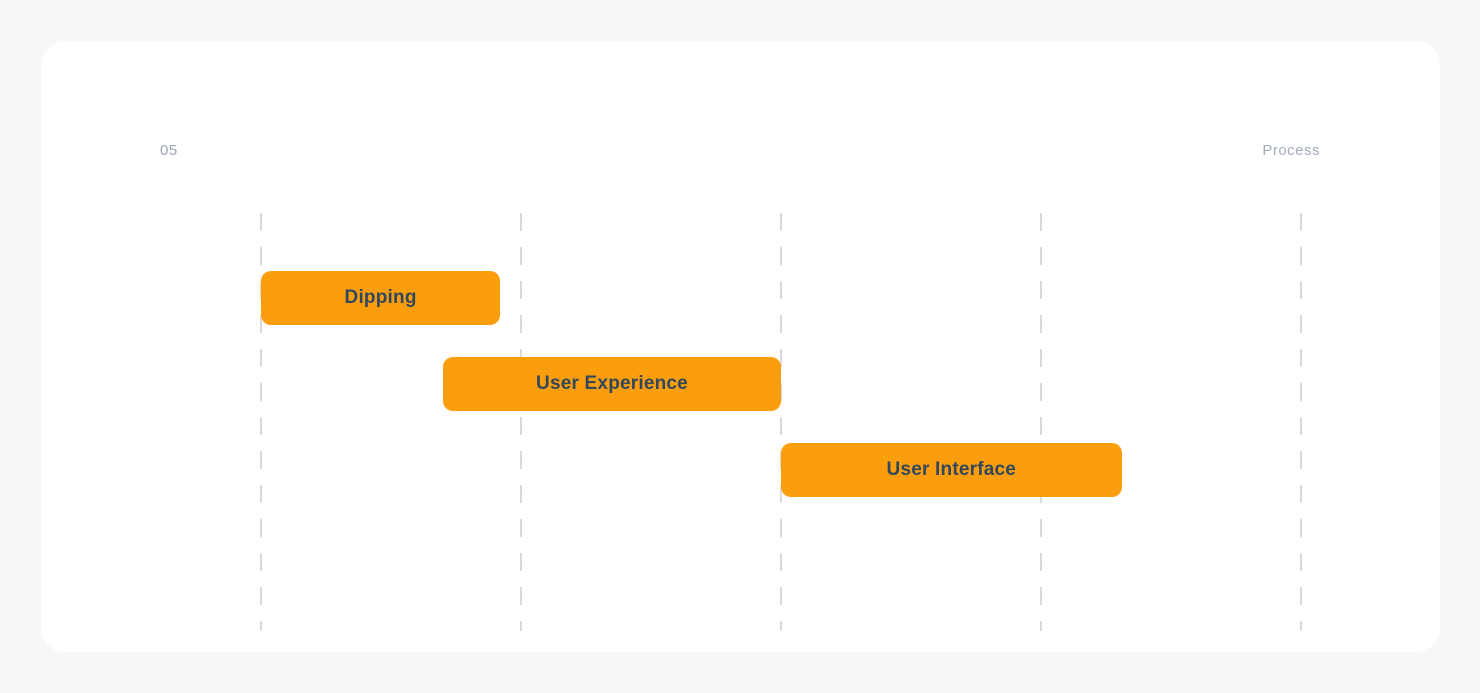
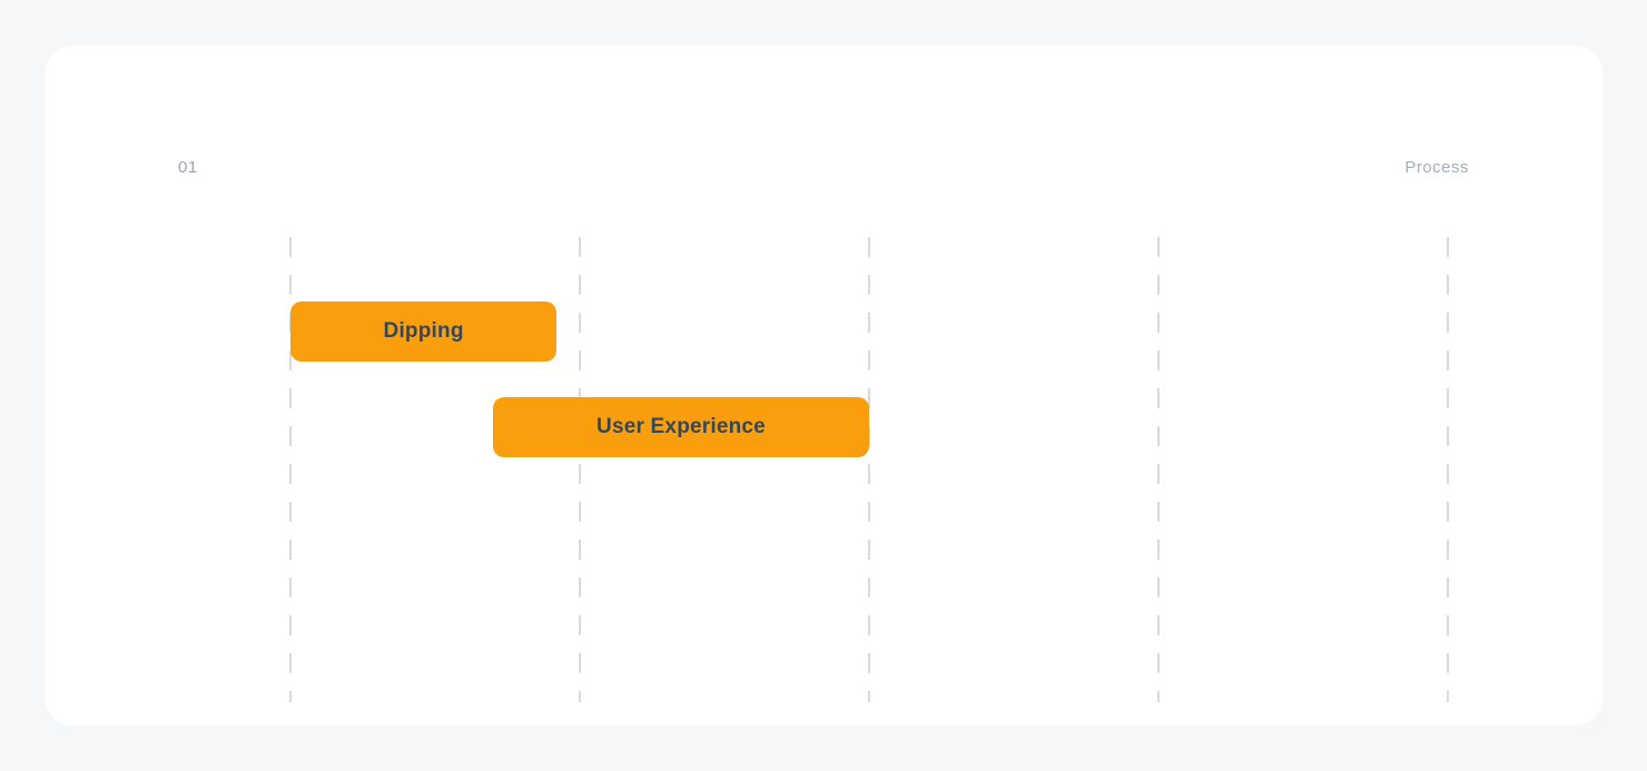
- 05
+ 01
  Process
  Dipping
  User Experience
- User Interface
